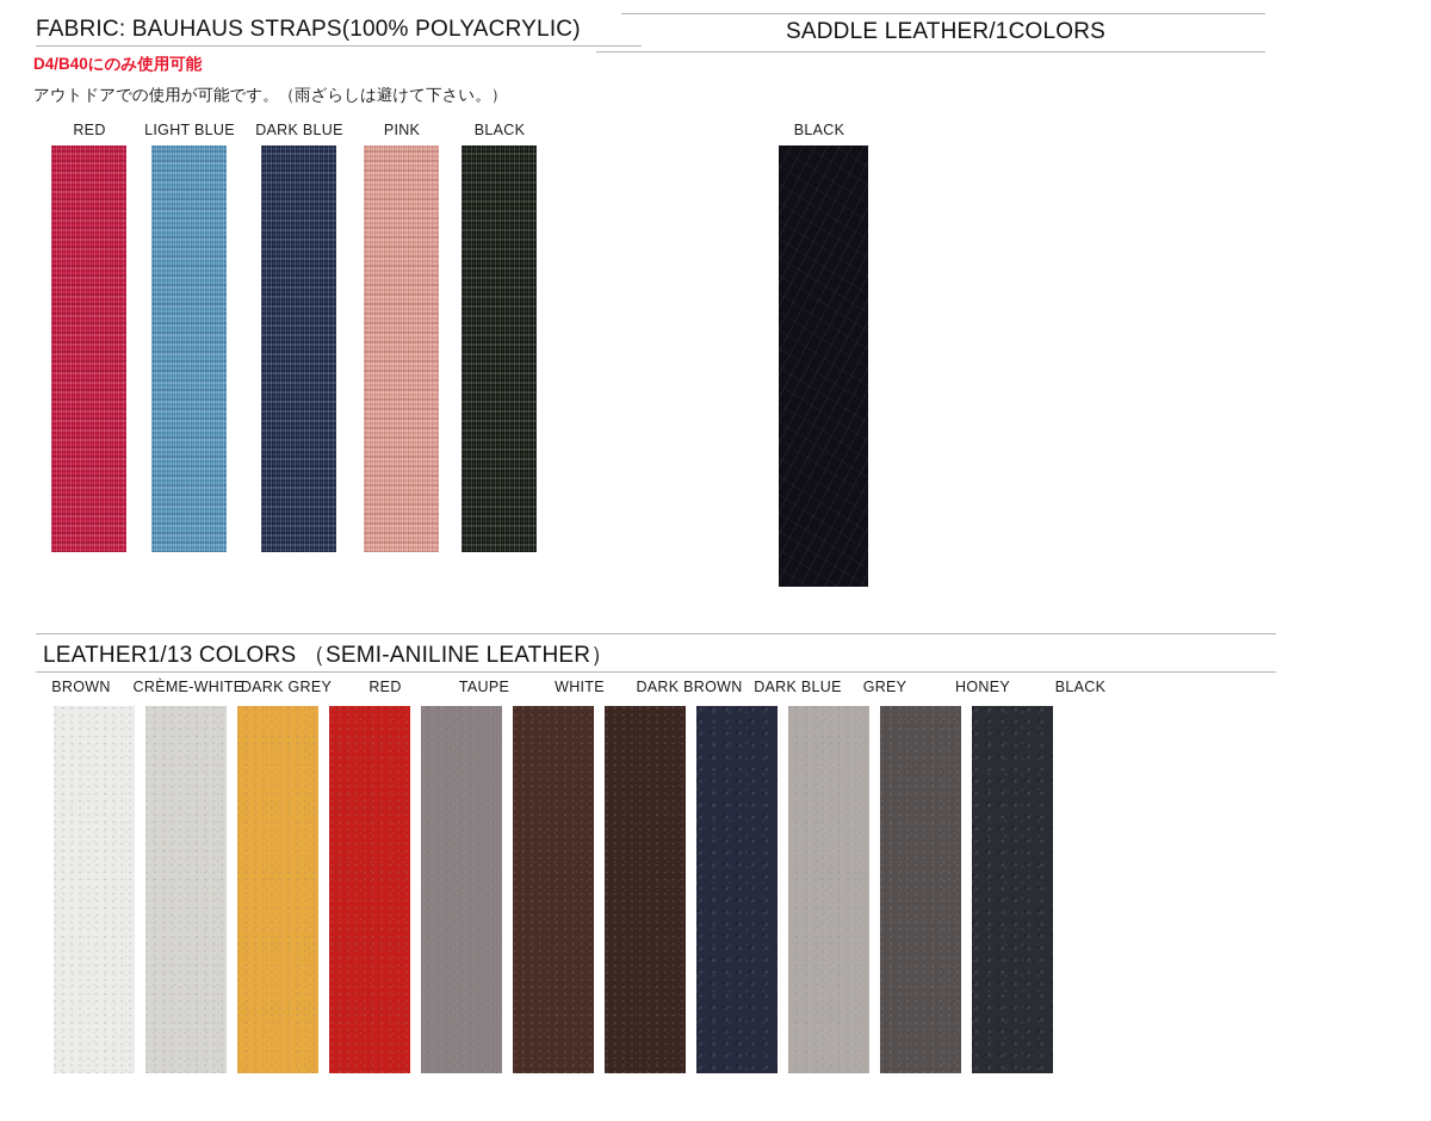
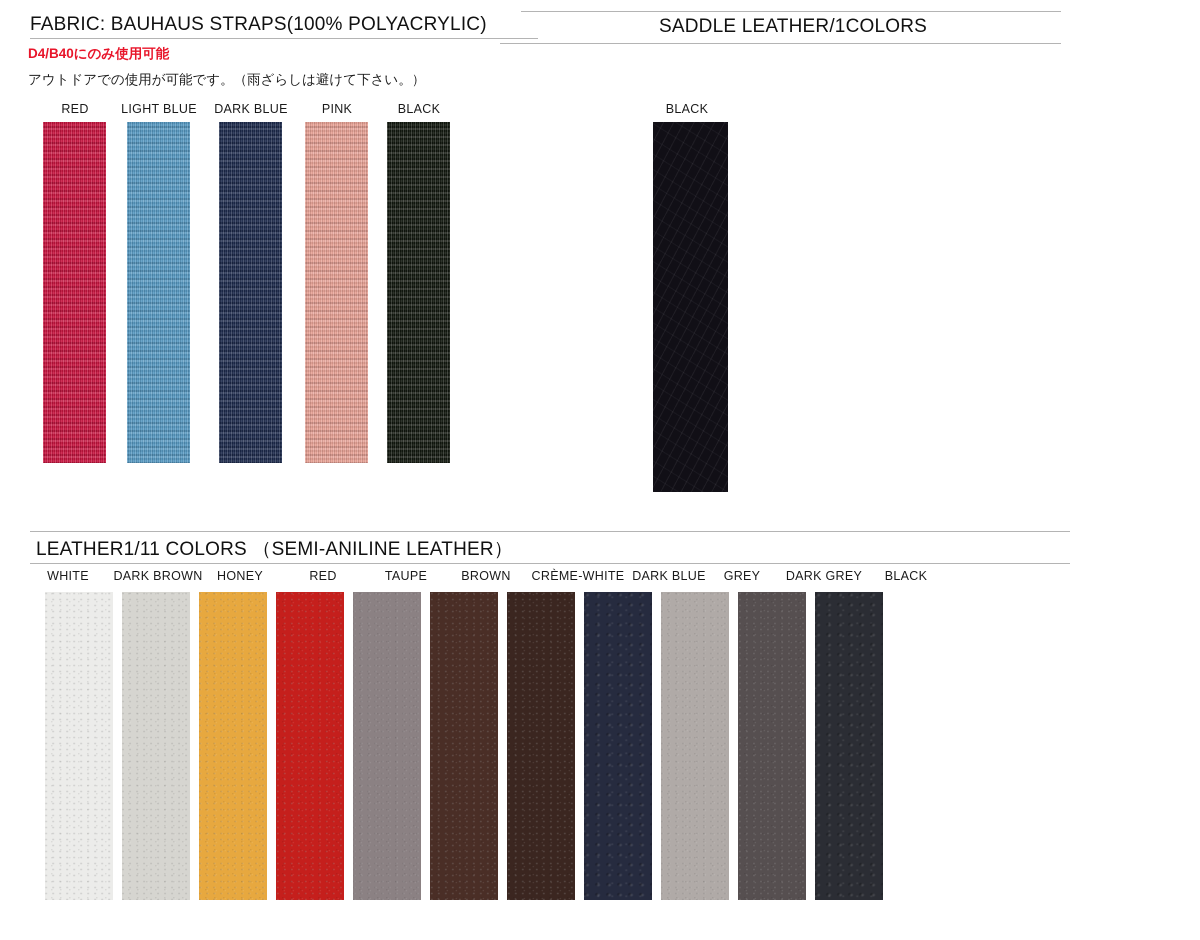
  FABRIC: BAUHAUS STRAPS(100% POLYACRYLIC)
  D4/B40にのみ使用可能
  アウトドアでの使用が可能です。（雨ざらしは避けて下さい。）
  RED
  LIGHT BLUE
  DARK BLUE
  PINK
  BLACK
  SADDLE LEATHER/1COLORS
  BLACK
- LEATHER1/13 COLORS （SEMI-ANILINE LEATHER）
+ LEATHER1/11 COLORS （SEMI-ANILINE LEATHER）
- BROWN
+ WHITE
- CRÈME-WHITE
+ DARK BROWN
- DARK GREY
+ HONEY
  RED
  TAUPE
- WHITE
+ BROWN
- DARK BROWN
+ CRÈME-WHITE
  DARK BLUE
  GREY
- HONEY
+ DARK GREY
  BLACK
